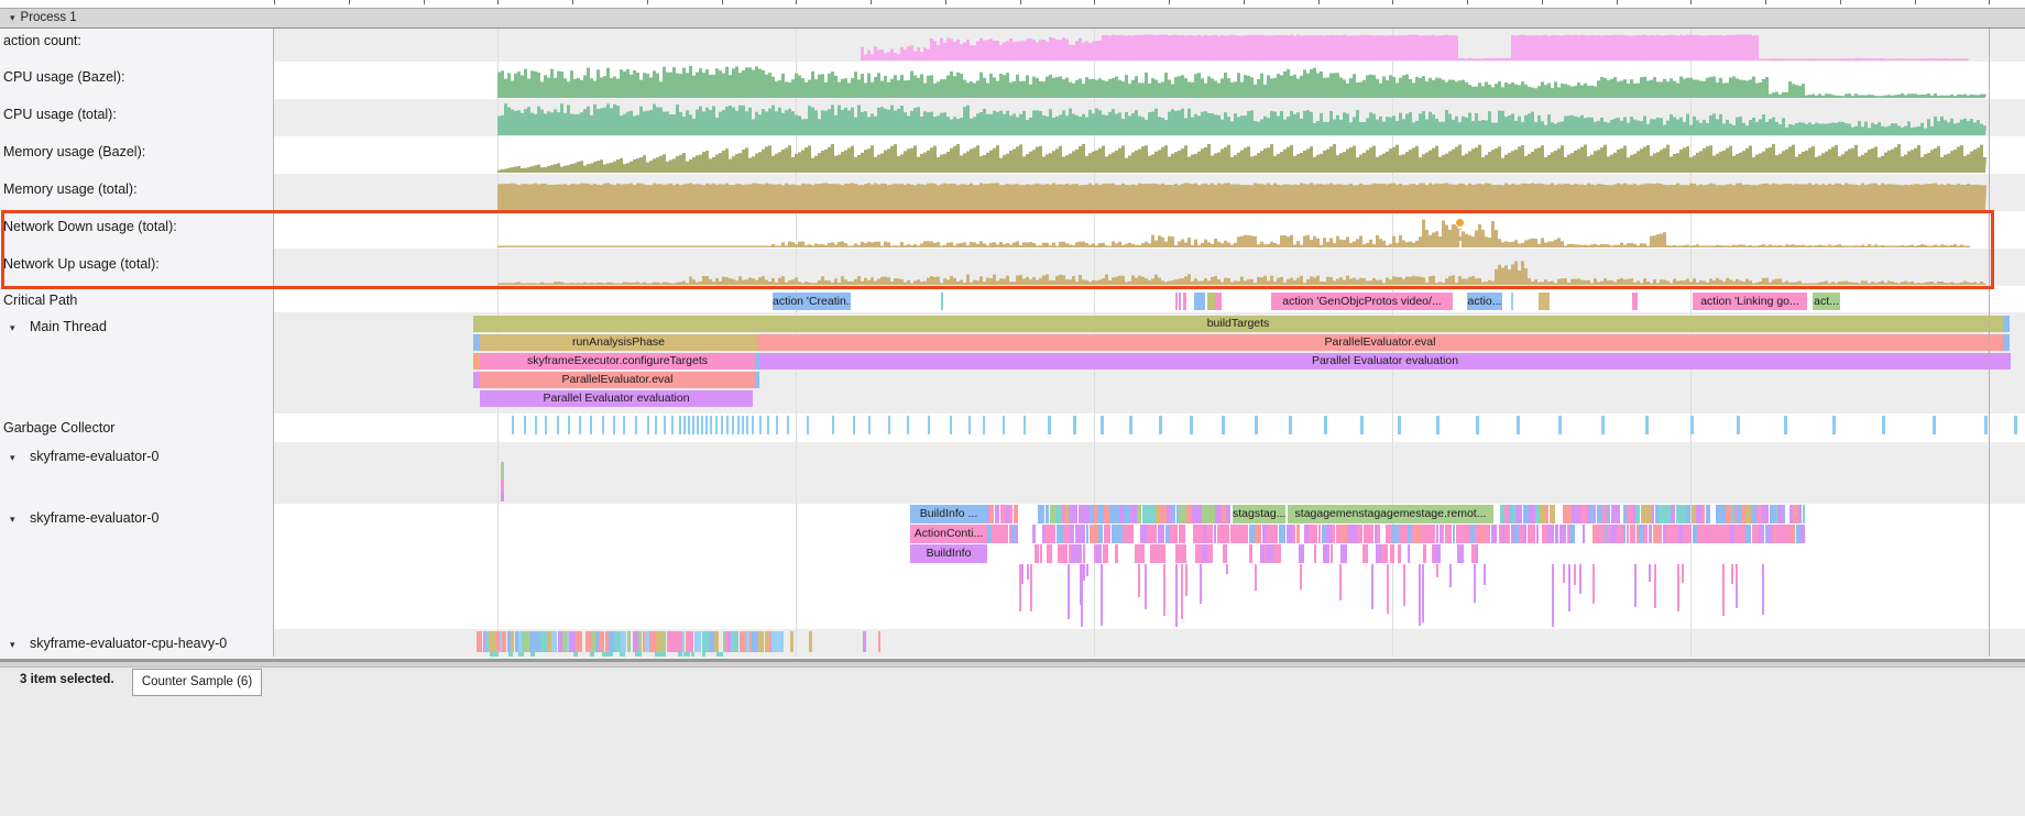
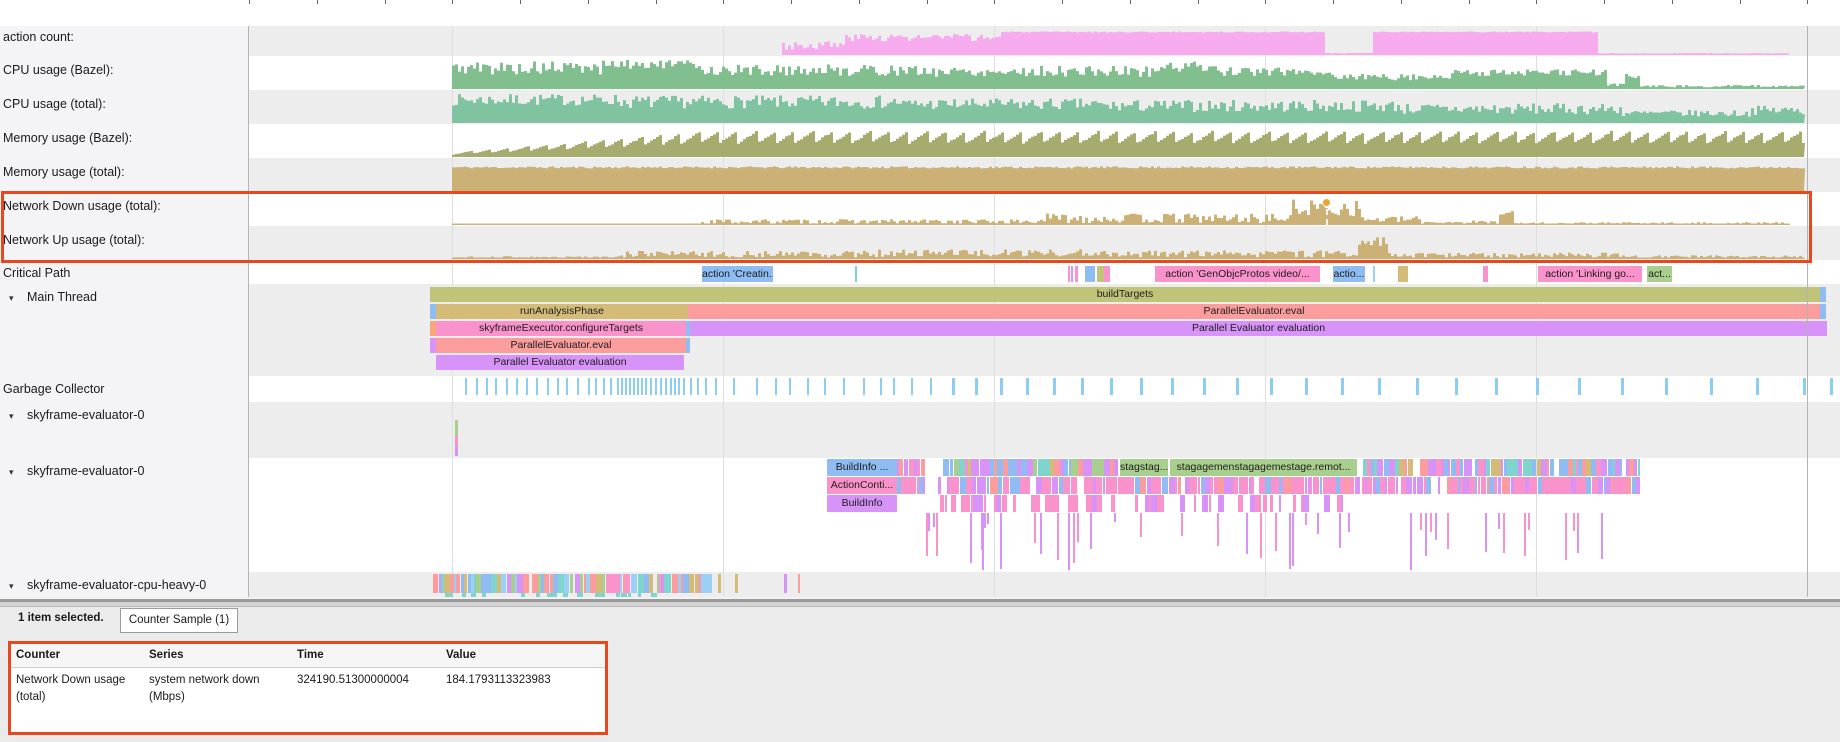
- ▾ Process 1
  action 'Creatin.
  action 'GenObjcProtos video/...
  actio...
  action 'Linking go...
  act...
  buildTargets
  runAnalysisPhase
  ParallelEvaluator.eval
  skyframeExecutor.configureTargets
  Parallel Evaluator evaluation
  ParallelEvaluator.eval
  Parallel Evaluator evaluation
  BuildInfo ...
  stagstag...
  stagagemenstagagemestage.remot...
  ActionConti...
  BuildInfo
  action count:
  CPU usage (Bazel):
  CPU usage (total):
  Memory usage (Bazel):
  Memory usage (total):
  Network Down usage (total):
  Network Up usage (total):
  Critical Path
  ▾ Main Thread
  Garbage Collector
  ▾ skyframe-evaluator-0
  ▾ skyframe-evaluator-0
  ▾ skyframe-evaluator-cpu-heavy-0
- 3 item selected.
+ 1 item selected.
- Counter Sample (6)
+ Counter Sample (1)
+ Counter
+ Series
+ Time
+ Value
+ Network Down usage (total)
+ system network down (Mbps)
+ 324190.51300000004
+ 184.1793113323983
